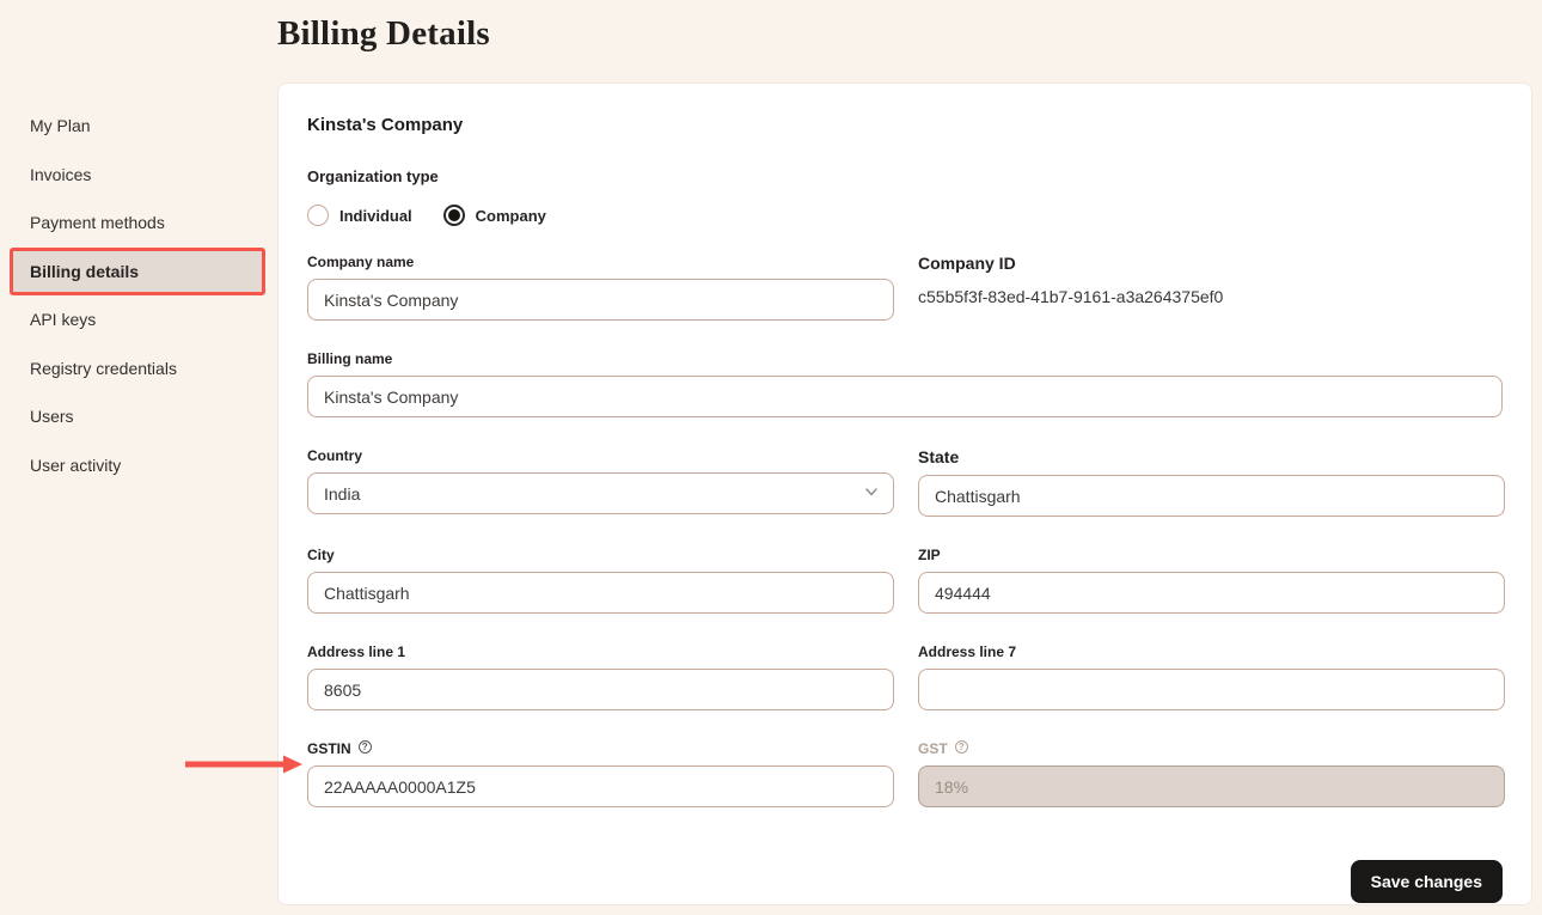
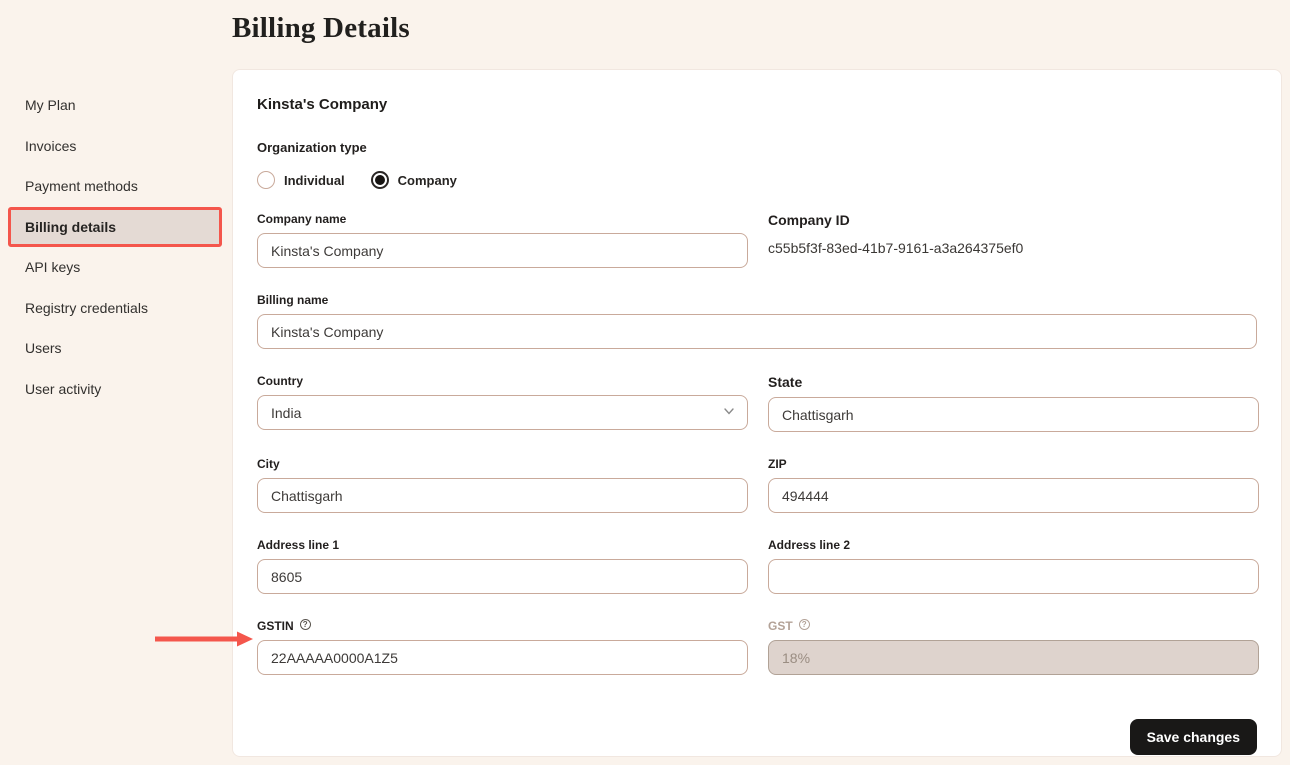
  Billing Details
  My Plan
  Invoices
  Payment methods
  Billing details
  API keys
  Registry credentials
  Users
  User activity
  Kinsta's Company
  Organization type
  Individual
  Company
  Company name
  Kinsta's Company
  Company ID
  c55b5f3f-83ed-41b7-9161-a3a264375ef0
  Billing name
  Kinsta's Company
  Country
  India
  State
  Chattisgarh
  City
  Chattisgarh
  ZIP
  494444
  Address line 1
  8605
- Address line 7
+ Address line 2
  GSTIN
  ?
  22AAAAA0000A1Z5
  GST
  ?
  18%
  Save changes
